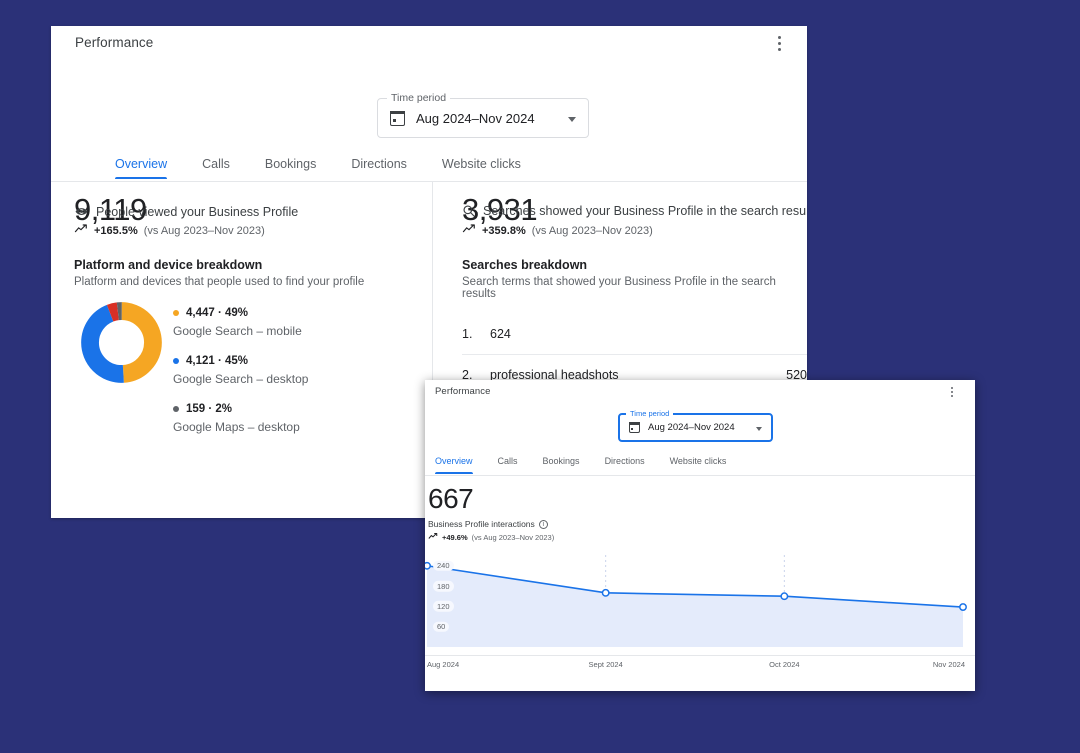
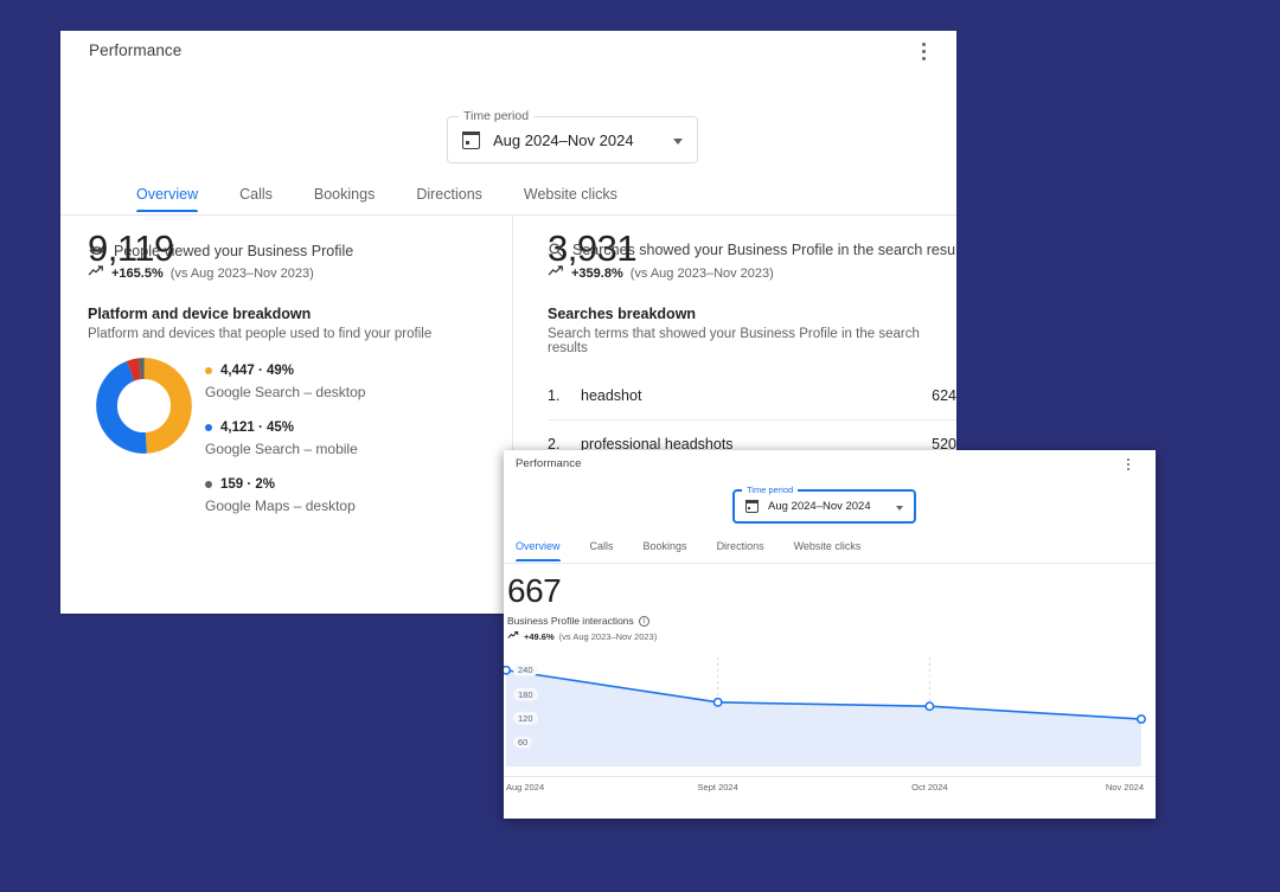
  Performance
  Time period
  Aug 2024–Nov 2024
  Overview
  Calls
  Bookings
  Directions
  Website clicks
  9,119
  People viewed your Business Profile
  +165.5%
  (vs Aug 2023–Nov 2023)
  Platform and device breakdown
  Platform and devices that people used to find your profile
  4,447 · 49%
- Google Search – mobile
+ Google Search – desktop
  4,121 · 45%
- Google Search – desktop
+ Google Search – mobile
  159 · 2%
  Google Maps – desktop
  3,931
  Searches showed your Business Profile in the search resu
  +359.8%
  (vs Aug 2023–Nov 2023)
  Searches breakdown
  Search terms that showed your Business Profile in the search results
  1.
+ headshot
  624
  2.
  professional headshots
  520
  Performance
  Time period
  Aug 2024–Nov 2024
  Overview
  Calls
  Bookings
  Directions
  Website clicks
  667
  Business Profile interactions
  +49.6%
  (vs Aug 2023–Nov 2023)
  240
  180
  120
  60
  Aug 2024
  Sept 2024
  Oct 2024
  Nov 2024
